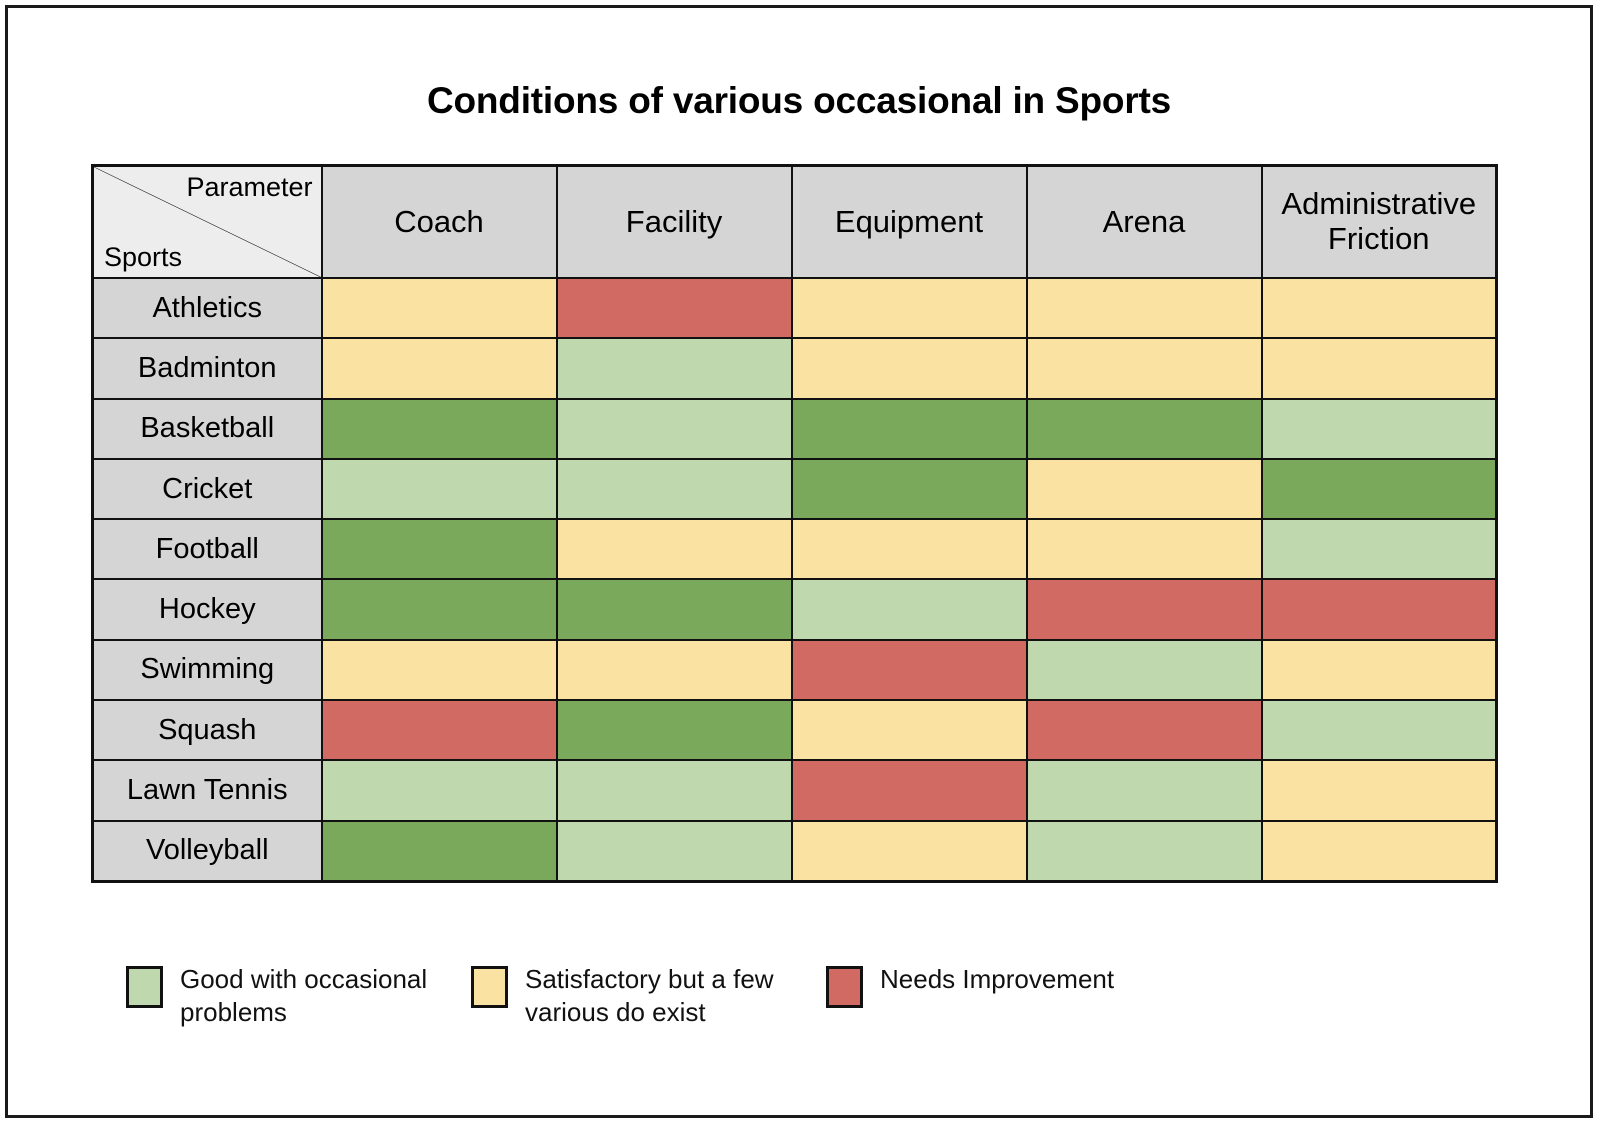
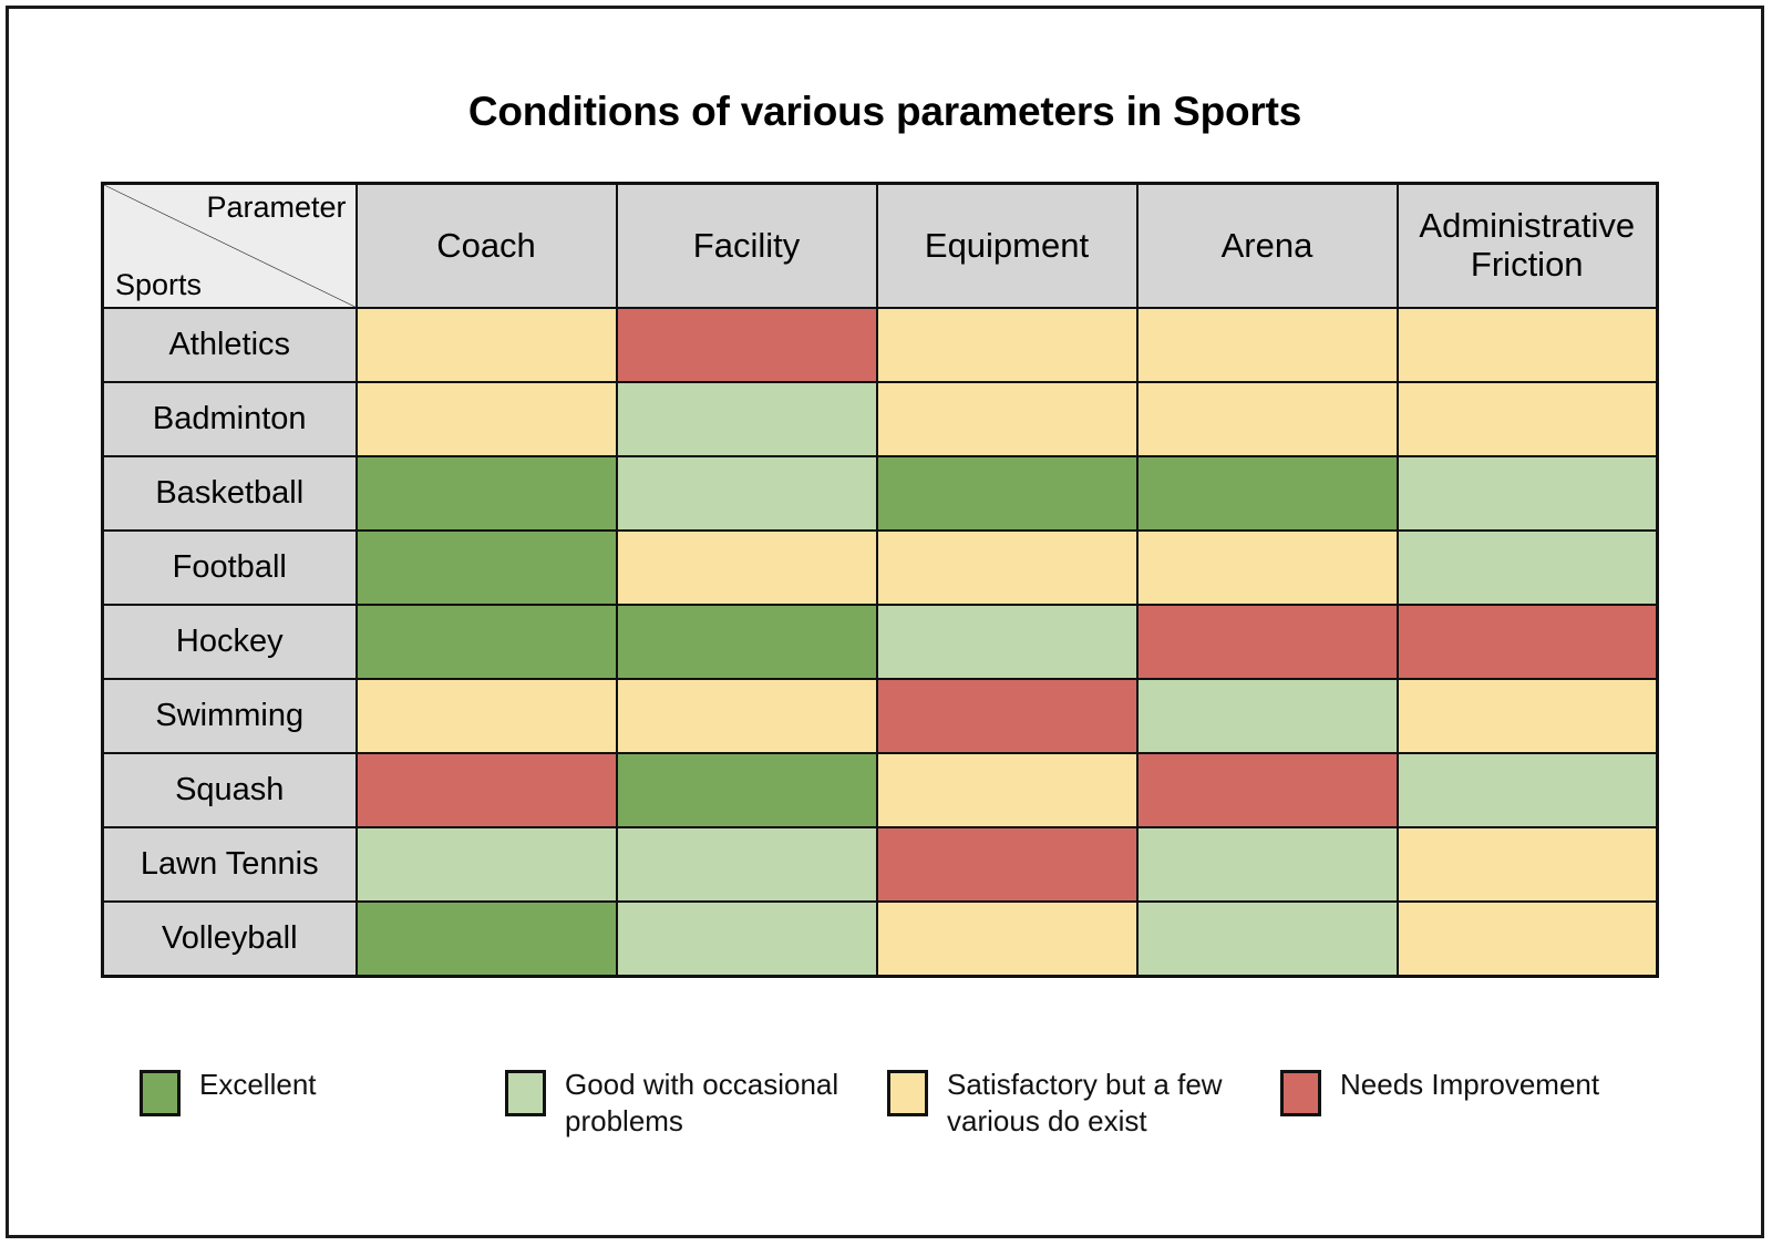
- Conditions of various occasional in Sports
+ Conditions of various parameters in Sports
  Parameter Sports	Coach	Facility	Equipment	Arena	Administrative Friction
  Athletics
  Badminton
  Basketball
- Cricket
  Football
  Hockey
  Swimming
  Squash
  Lawn Tennis
  Volleyball
+ Excellent
  Good with occasional problems
  Satisfactory but a few various do exist
  Needs Improvement
